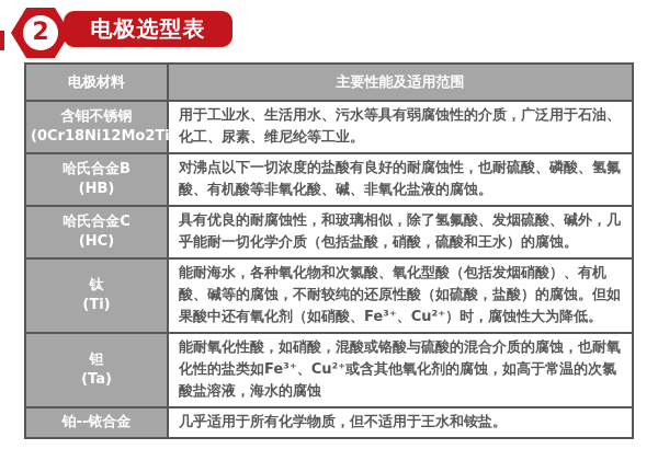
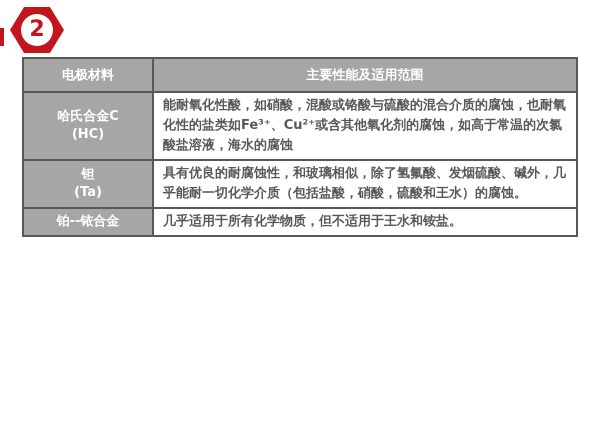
  2
- 电极选型表
  电极材料	主要性能及适用范围
- 含钼不锈钢(0Cr18Ni12Mo2Ti)	用于工业水、生活用水、污水等具有弱腐蚀性的介质，广泛用于石油、化工、尿素、维尼纶等工业。
- 哈氏合金B(HB)	对沸点以下一切浓度的盐酸有良好的耐腐蚀性，也耐硫酸、磷酸、氢氟酸、有机酸等非氧化酸、碱、非氧化盐液的腐蚀。
- 哈氏合金C(HC)	具有优良的耐腐蚀性，和玻璃相似，除了氢氟酸、发烟硫酸、碱外，几乎能耐一切化学介质（包括盐酸，硝酸，硫酸和王水）的腐蚀。
+ 哈氏合金C(HC)	能耐氧化性酸，如硝酸，混酸或铬酸与硫酸的混合介质的腐蚀，也耐氧化性的盐类如Fe³⁺、Cu²⁺或含其他氧化剂的腐蚀，如高于常温的次氯酸盐溶液，海水的腐蚀
- 钛(Ti)	能耐海水，各种氧化物和次氯酸、氧化型酸（包括发烟硝酸）、有机酸、碱等的腐蚀，不耐较纯的还原性酸（如硫酸，盐酸）的腐蚀。但如果酸中还有氧化剂（如硝酸、Fe³⁺、Cu²⁺）时，腐蚀性大为降低。
- 钽(Ta)	能耐氧化性酸，如硝酸，混酸或铬酸与硫酸的混合介质的腐蚀，也耐氧化性的盐类如Fe³⁺、Cu²⁺或含其他氧化剂的腐蚀，如高于常温的次氯酸盐溶液，海水的腐蚀
+ 钽(Ta)	具有优良的耐腐蚀性，和玻璃相似，除了氢氟酸、发烟硫酸、碱外，几乎能耐一切化学介质（包括盐酸，硝酸，硫酸和王水）的腐蚀。
  铂--铱合金	几乎适用于所有化学物质，但不适用于王水和铵盐。
